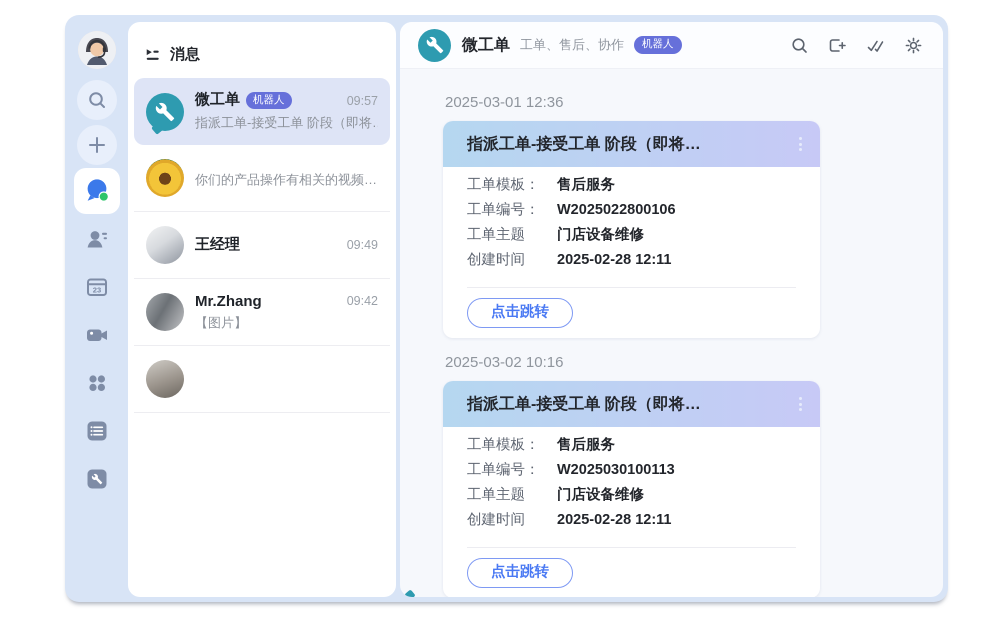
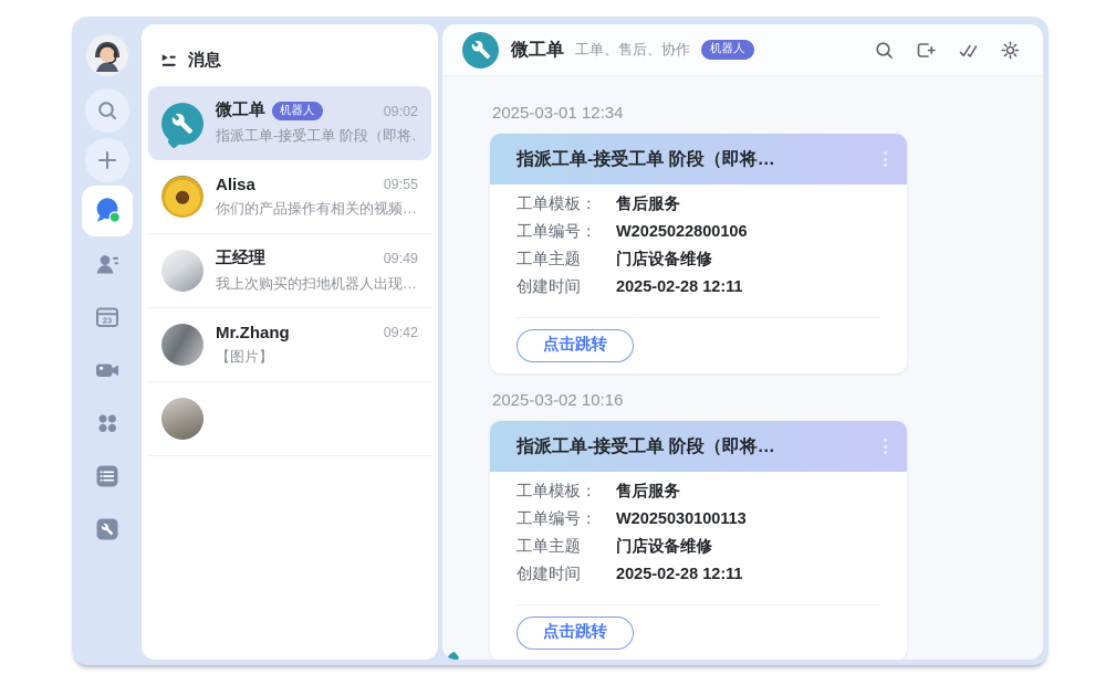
  23
  消息
  微工单
  机器人
- 09:57
+ 09:02
  指派工单-接受工单 阶段（即将
+ Alisa
+ 09:55
  你们的产品操作有相关的视频…
  王经理
  09:49
+ 我上次购买的扫地机器人出现…
  Mr.Zhang
  09:42
  【图片】
  微工单
  工单、售后、协作
  机器人
- 2025-03-01 12:36
+ 2025-03-01 12:34
  指派工单-接受工单 阶段（即将…
  工单模板：
  售后服务
  工单编号：
  W2025022800106
  工单主题
  门店设备维修
  创建时间
  2025-02-28 12:11
  点击跳转
  2025-03-02 10:16
  指派工单-接受工单 阶段（即将…
  工单模板：
  售后服务
  工单编号：
  W2025030100113
  工单主题
  门店设备维修
  创建时间
  2025-02-28 12:11
  点击跳转
